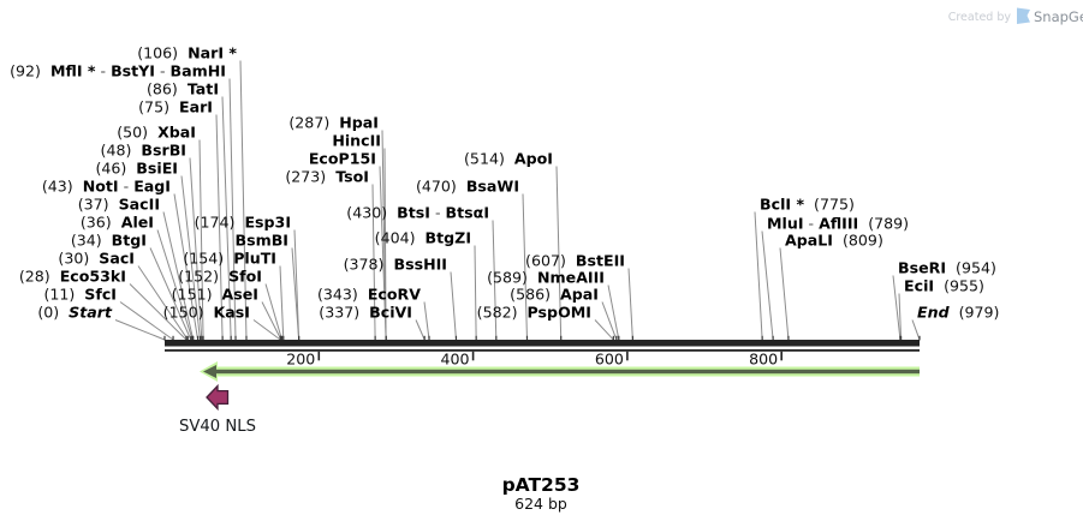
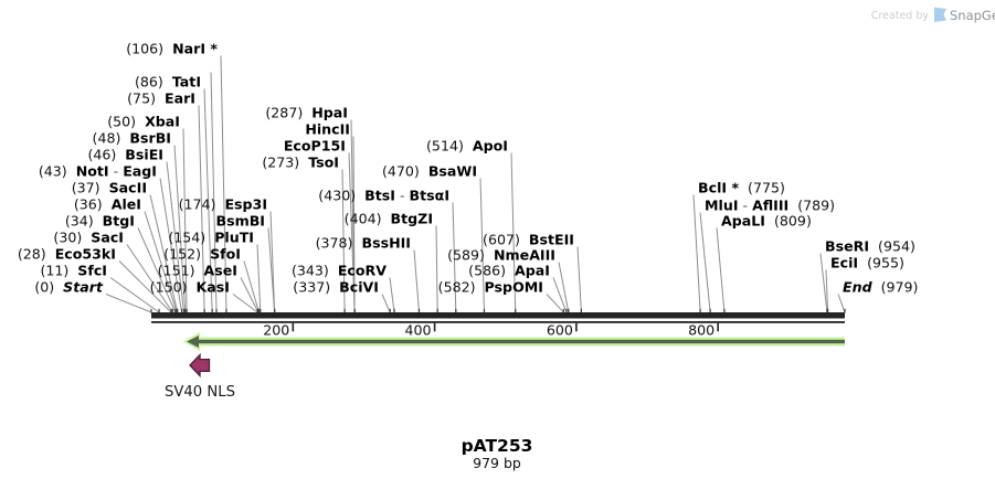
  200
  400
  600
  800
  (106) NarI *
- (92) MflI * - BstYI - BamHI
  (86) TatI
  (75) EarI
  (50) XbaI
  (48) BsrBI
  (46) BsiEI
  (43) NotI - EagI
  (37) SacII
  (36) AleI
  (34) BtgI
  (30) SacI
  (28) Eco53kI
  (11) SfcI
  (0) Start
  (174) Esp3I
  BsmBI
  (154) PluTI
  (152) SfoI
  (151) AseI
  (150) KasI
  (287) HpaI
  HincII
  EcoP15I
  (273) TsoI
  (430) BtsI - BtsαI
  (404) BtgZI
  (378) BssHII
  (343) EcoRV
  (337) BciVI
  (514) ApoI
  (470) BsaWI
  (607) BstEII
  (589) NmeAIII
  (586) ApaI
  (582) PspOMI
  BclI * (775)
  MluI - AflIII (789)
  ApaLI (809)
  BseRI (954)
  EciI (955)
  End (979)
  SV40 NLS
  pAT253
- 624 bp
+ 979 bp
  Created by
